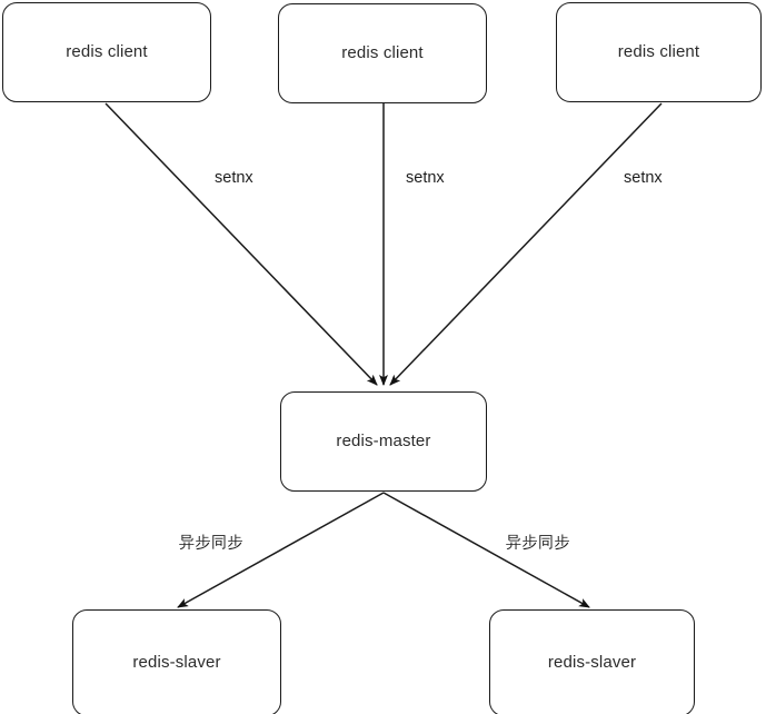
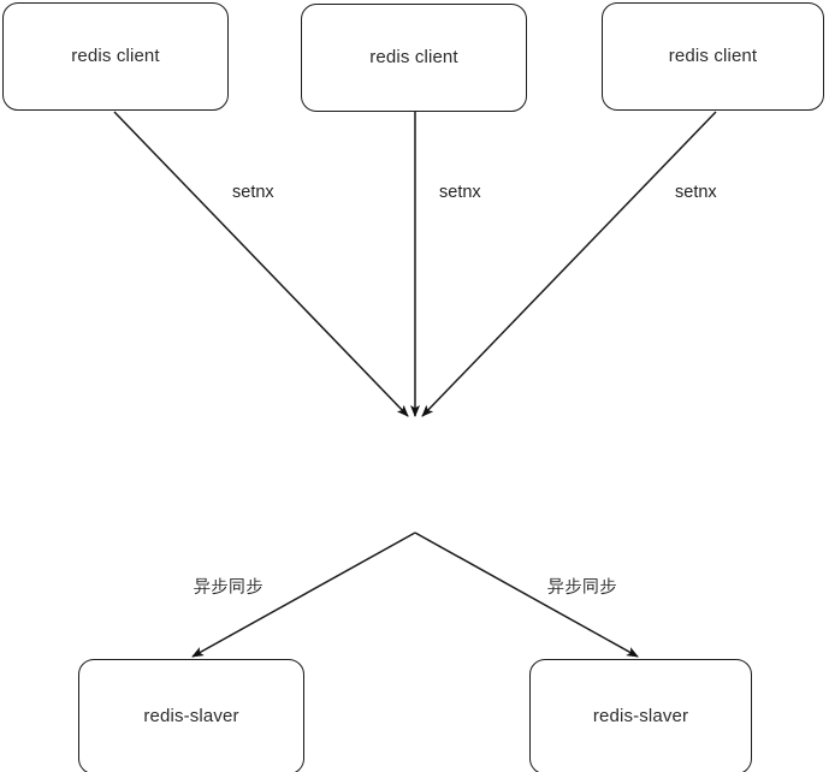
  redis client
  redis client
  redis client
- redis-master
  redis-slaver
  redis-slaver
  setnx
  setnx
  setnx
  异步同步
  异步同步
